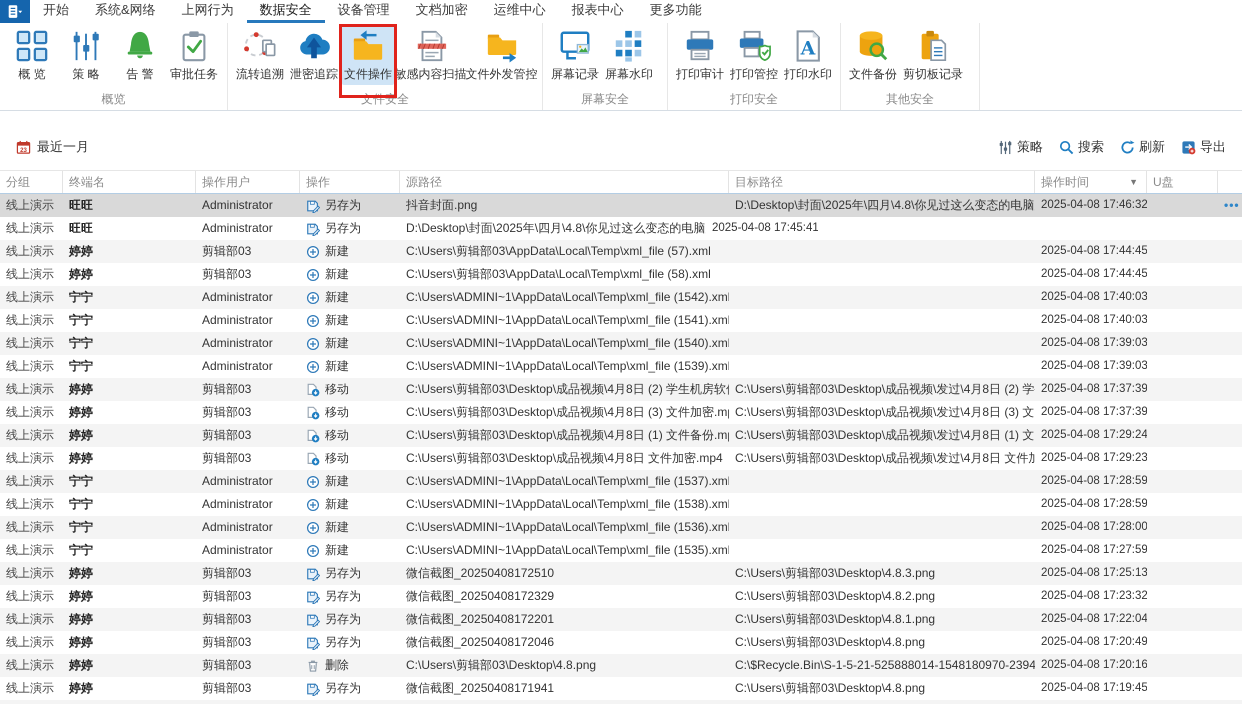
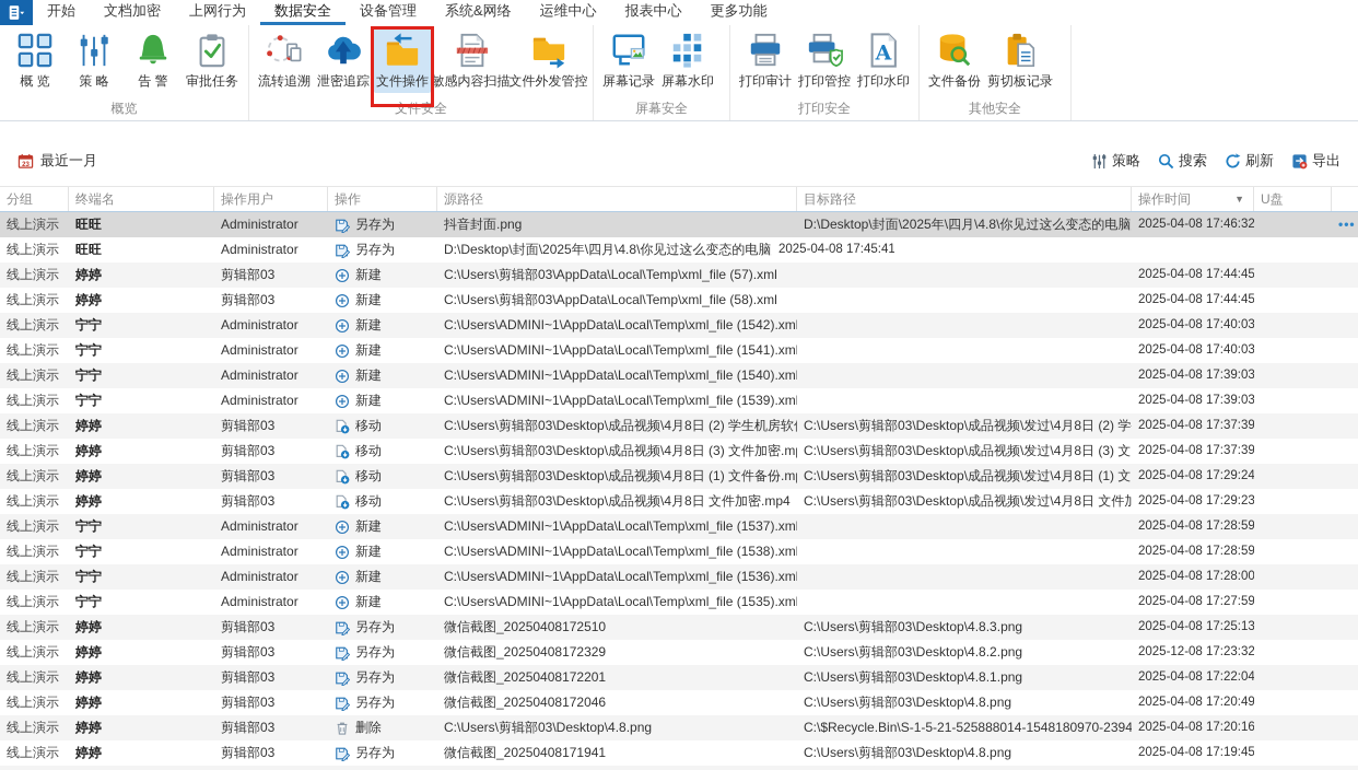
  开始
- 系统&网络
+ 文档加密
  上网行为
  数据安全
  设备管理
- 文档加密
+ 系统&网络
  运维中心
  报表中心
  更多功能
  概 览
  策 略
  告 警
  审批任务
  概览
  流转追溯
  泄密追踪
  文件操作
  敏感内容扫描
  文件外发管控
  文件安全
  屏幕记录
  屏幕水印
  屏幕安全
  打印审计
  打印管控
  A
  打印水印
  打印安全
  文件备份
  剪切板记录
  其他安全
  最近一月
  策略
  搜索
  刷新
  导出
  分组
  终端名
  操作用户
  操作
  源路径
  目标路径
  操作时间
  ▼
  U盘
  线上演示
  旺旺
  Administrator
  另存为
  抖音封面.png
  D:\Desktop\封面\2025年\四月\4.8\你见过这么变态的电脑
  2025-04-08 17:46:32
  •••
  线上演示
  旺旺
  Administrator
  另存为
  D:\Desktop\封面\2025年\四月\4.8\你见过这么变态的电脑
  2025-04-08 17:45:41
  线上演示
  婷婷
  剪辑部03
  新建
  C:\Users\剪辑部03\AppData\Local\Temp\xml_file (57).xml
  2025-04-08 17:44:45
  线上演示
  婷婷
  剪辑部03
  新建
  C:\Users\剪辑部03\AppData\Local\Temp\xml_file (58).xml
  2025-04-08 17:44:45
  线上演示
  宁宁
  Administrator
  新建
  C:\Users\ADMINI~1\AppData\Local\Temp\xml_file (1542).xm
  2025-04-08 17:40:03
  线上演示
  宁宁
  Administrator
  新建
  C:\Users\ADMINI~1\AppData\Local\Temp\xml_file (1541).xm
  2025-04-08 17:40:03
  线上演示
  宁宁
  Administrator
  新建
  C:\Users\ADMINI~1\AppData\Local\Temp\xml_file (1540).xm
  2025-04-08 17:39:03
  线上演示
  宁宁
  Administrator
  新建
  C:\Users\ADMINI~1\AppData\Local\Temp\xml_file (1539).xm
  2025-04-08 17:39:03
  线上演示
  婷婷
  剪辑部03
  移动
  C:\Users\剪辑部03\Desktop\成品视频\4月8日 (2) 学生机房软
  C:\Users\剪辑部03\Desktop\成品视频\发过\4月8日 (2) 学
  2025-04-08 17:37:39
  线上演示
  婷婷
  剪辑部03
  移动
  C:\Users\剪辑部03\Desktop\成品视频\4月8日 (3) 文件加密.m
  C:\Users\剪辑部03\Desktop\成品视频\发过\4月8日 (3) 文
  2025-04-08 17:37:39
  线上演示
  婷婷
  剪辑部03
  移动
  C:\Users\剪辑部03\Desktop\成品视频\4月8日 (1) 文件备份.m
  C:\Users\剪辑部03\Desktop\成品视频\发过\4月8日 (1) 文
  2025-04-08 17:29:24
  线上演示
  婷婷
  剪辑部03
  移动
  C:\Users\剪辑部03\Desktop\成品视频\4月8日 文件加密.mp4
  C:\Users\剪辑部03\Desktop\成品视频\发过\4月8日 文件加
  2025-04-08 17:29:23
  线上演示
  宁宁
  Administrator
  新建
  C:\Users\ADMINI~1\AppData\Local\Temp\xml_file (1537).xm
  2025-04-08 17:28:59
  线上演示
  宁宁
  Administrator
  新建
  C:\Users\ADMINI~1\AppData\Local\Temp\xml_file (1538).xm
  2025-04-08 17:28:59
  线上演示
  宁宁
  Administrator
  新建
  C:\Users\ADMINI~1\AppData\Local\Temp\xml_file (1536).xm
  2025-04-08 17:28:00
  线上演示
  宁宁
  Administrator
  新建
  C:\Users\ADMINI~1\AppData\Local\Temp\xml_file (1535).xm
  2025-04-08 17:27:59
  线上演示
  婷婷
  剪辑部03
  另存为
  微信截图_20250408172510
  C:\Users\剪辑部03\Desktop\4.8.3.png
  2025-04-08 17:25:13
  线上演示
  婷婷
  剪辑部03
  另存为
  微信截图_20250408172329
  C:\Users\剪辑部03\Desktop\4.8.2.png
- 2025-04-08 17:23:32
+ 2025-12-08 17:23:32
  线上演示
  婷婷
  剪辑部03
  另存为
  微信截图_20250408172201
  C:\Users\剪辑部03\Desktop\4.8.1.png
  2025-04-08 17:22:04
  线上演示
  婷婷
  剪辑部03
  另存为
  微信截图_20250408172046
  C:\Users\剪辑部03\Desktop\4.8.png
  2025-04-08 17:20:49
  线上演示
  婷婷
  剪辑部03
  删除
  C:\Users\剪辑部03\Desktop\4.8.png
  C:\$Recycle.Bin\S-1-5-21-525888014-1548180970-2394
  2025-04-08 17:20:16
  线上演示
  婷婷
  剪辑部03
  另存为
  微信截图_20250408171941
  C:\Users\剪辑部03\Desktop\4.8.png
  2025-04-08 17:19:45
